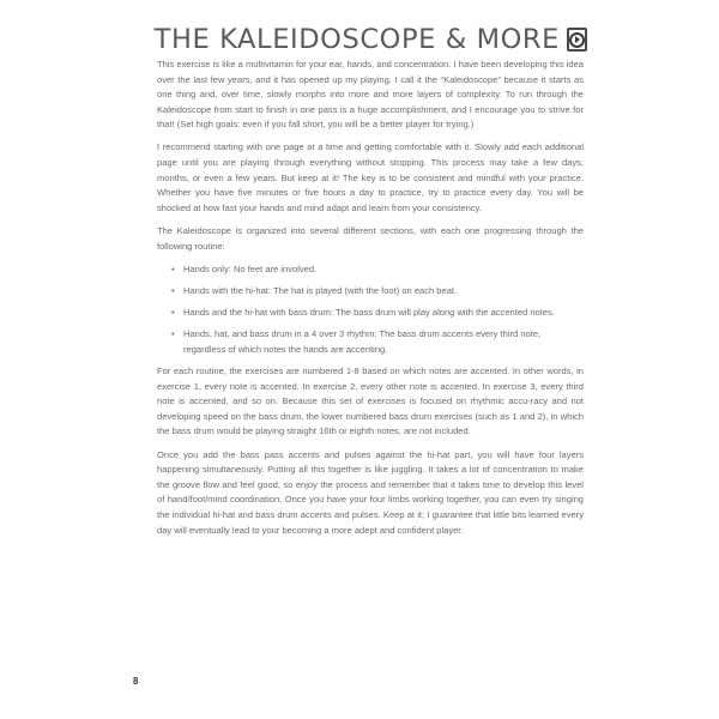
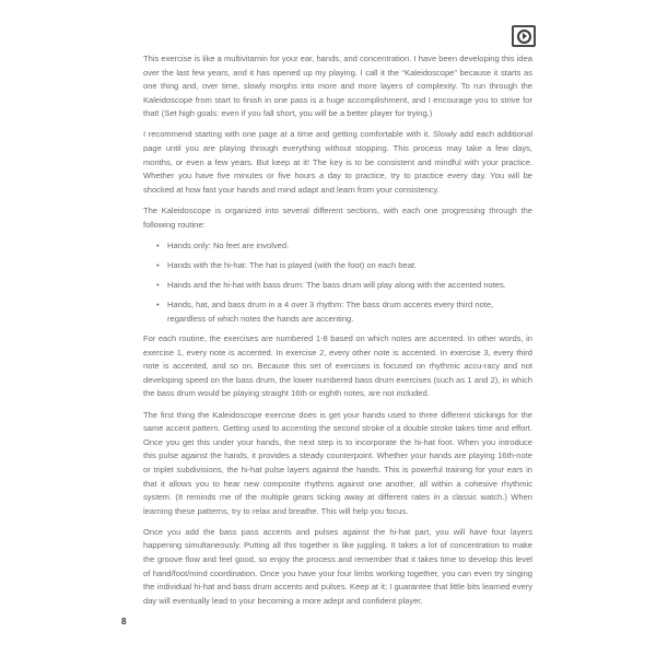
- THE KALEIDOSCOPE & MORE
  This exercise is like a multivitamin for your ear, hands, and concentration. I have been developing this idea over the last few years, and it has opened up my playing. I call it the “Kaleidoscope” because it starts as one thing and, over time, slowly morphs into more and more layers of complexity. To run through the Kaleidoscope from start to finish in one pass is a huge accomplishment, and I encourage you to strive for that! (Set high goals: even if you fall short, you will be a better player for trying.)
  I recommend starting with one page at a time and getting comfortable with it. Slowly add each additional page until you are playing through everything without stopping. This process may take a few days, months, or even a few years. But keep at it! The key is to be consistent and mindful with your practice. Whether you have five minutes or five hours a day to practice, try to practice every day. You will be shocked at how fast your hands and mind adapt and learn from your consistency.
  The Kaleidoscope is organized into several different sections, with each one progressing through the following routine:
  •
  Hands only: No feet are involved.
  •
  Hands with the hi-hat: The hat is played (with the foot) on each beat.
  •
  Hands and the hi-hat with bass drum: The bass drum will play along with the accented notes.
  •
  Hands, hat, and bass drum in a 4 over 3 rhythm: The bass drum accents every third note, regardless of which notes the hands are accenting.
  For each routine, the exercises are numbered 1-8 based on which notes are accented. In other words, in exercise 1, every note is accented. In exercise 2, every other note is accented. In exercise 3, every third note is accented, and so on. Because this set of exercises is focused on rhythmic accu-racy and not developing speed on the bass drum, the lower numbered bass drum exercises (such as 1 and 2), in which the bass drum would be playing straight 16th or eighth notes, are not included.
+ The first thing the Kaleidoscope exercise does is get your hands used to three different stickings for the same accent pattern. Getting used to accenting the second stroke of a double stroke takes time and effort. Once you get this under your hands, the next step is to incorporate the hi-hat foot. When you introduce this pulse against the hands, it provides a steady counterpoint. Whether your hands are playing 16th-note or triplet subdivisions, the hi-hat pulse layers against the hands. This is powerful training for your ears in that it allows you to hear new composite rhythms against one another, all within a cohesive rhythmic system. (It reminds me of the multiple gears ticking away at different rates in a classic watch.) When learning these patterns, try to relax and breathe. This will help you focus.
  Once you add the bass pass accents and pulses against the hi-hat part, you will have four layers happening simultaneously. Putting all this together is like juggling. It takes a lot of concentration to make the groove flow and feel good, so enjoy the process and remember that it takes time to develop this level of hand/foot/mind coordination. Once you have your four limbs working together, you can even try singing the individual hi-hat and bass drum accents and pulses. Keep at it; I guarantee that little bits learned every day will eventually lead to your becoming a more adept and confident player.
  8
